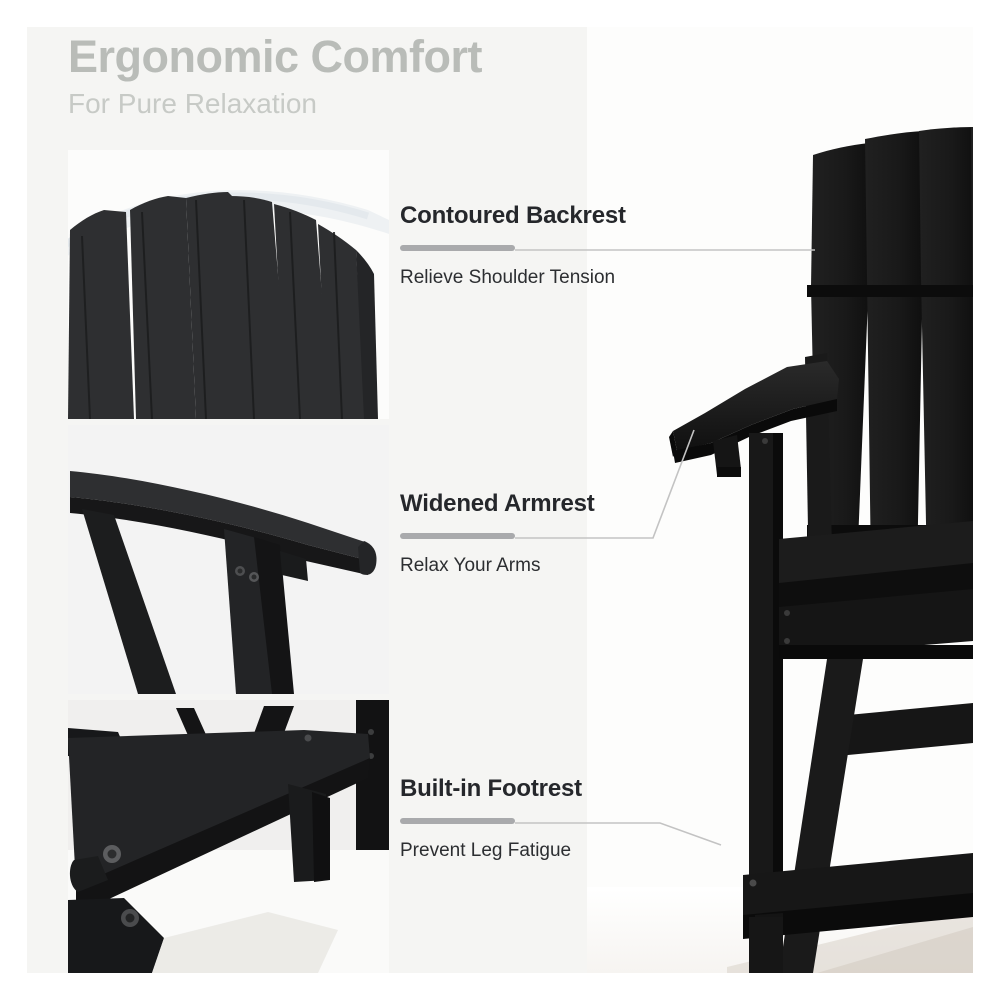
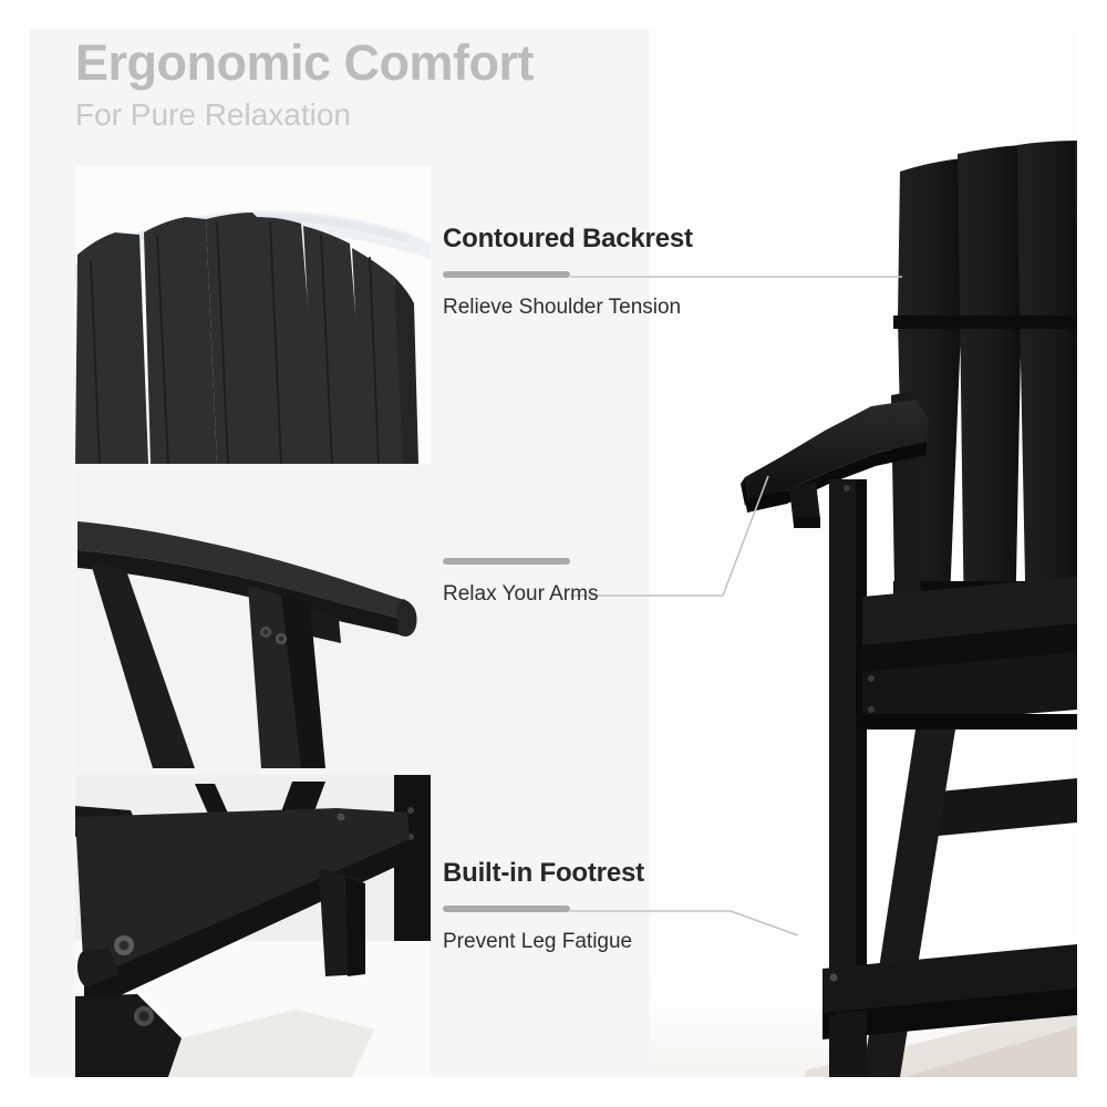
  Ergonomic Comfort
  For Pure Relaxation
  Contoured Backrest
  Relieve Shoulder Tension
- Widened Armrest
  Relax Your Arms
  Built-in Footrest
  Prevent Leg Fatigue
